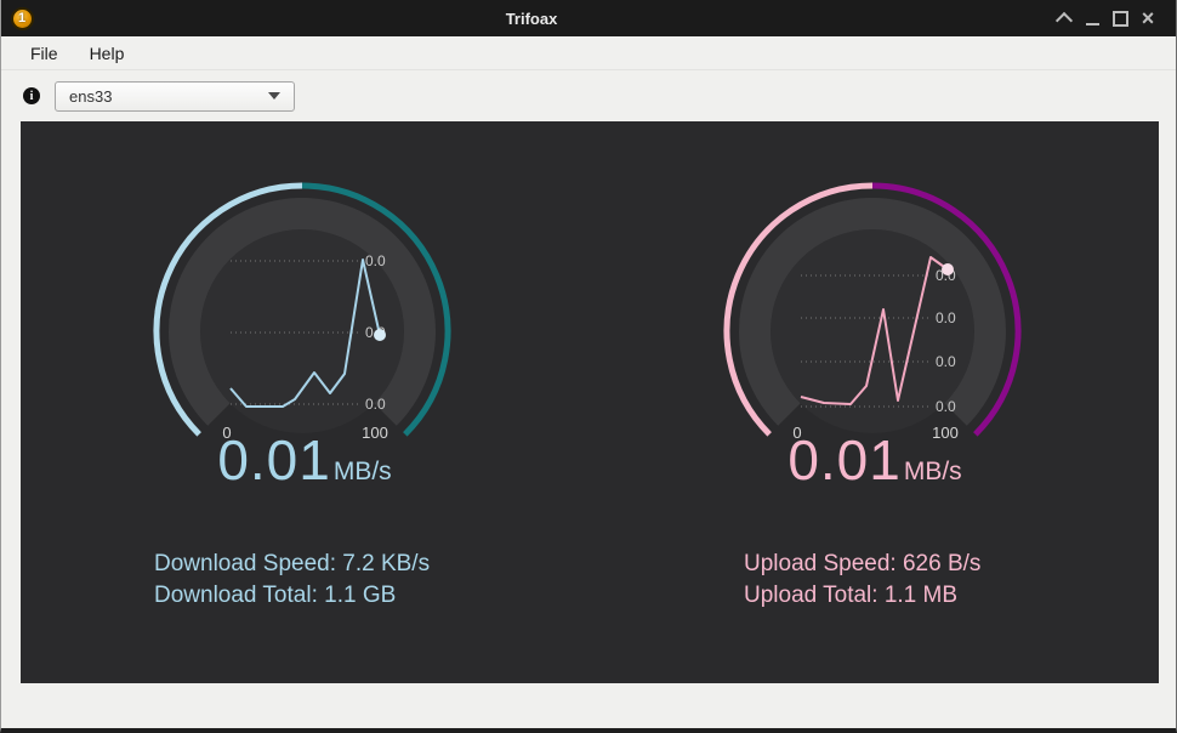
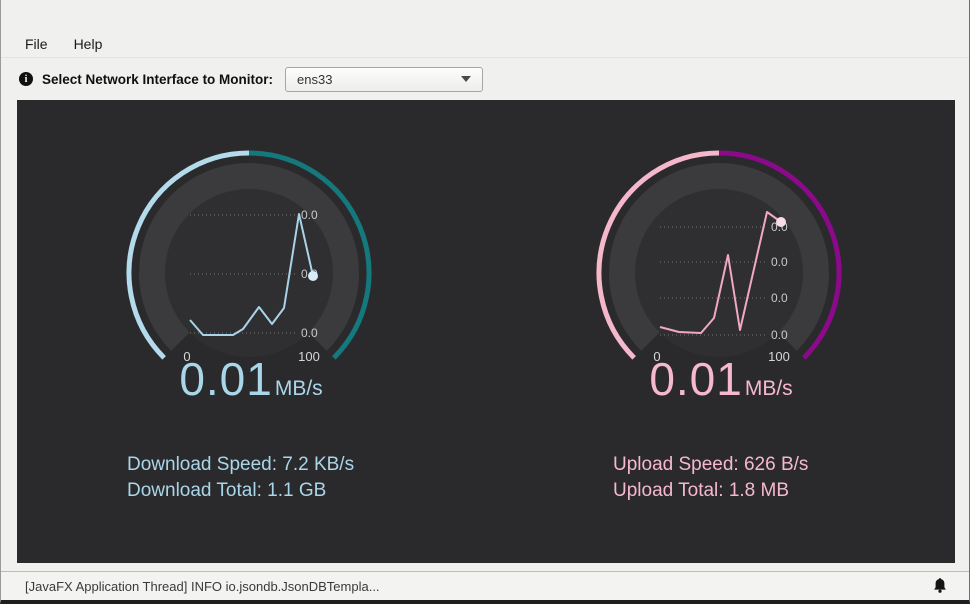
- 1
- Trifoax
  File
  Help
+ Select Network Interface to Monitor:
  ens33
  0.0
  0.0
  0
  100
  0.01
  MB/s
  Download Speed: 7.2 KB/s
  Download Total: 1.1 GB
  0.0
  0.0
  0.0
  0.0
  0
  100
  0.01
  MB/s
  Upload Speed: 626 B/s
- Upload Total: 1.1 MB
+ Upload Total: 1.8 MB
+ [JavaFX Application Thread] INFO io.jsondb.JsonDBTempla...
